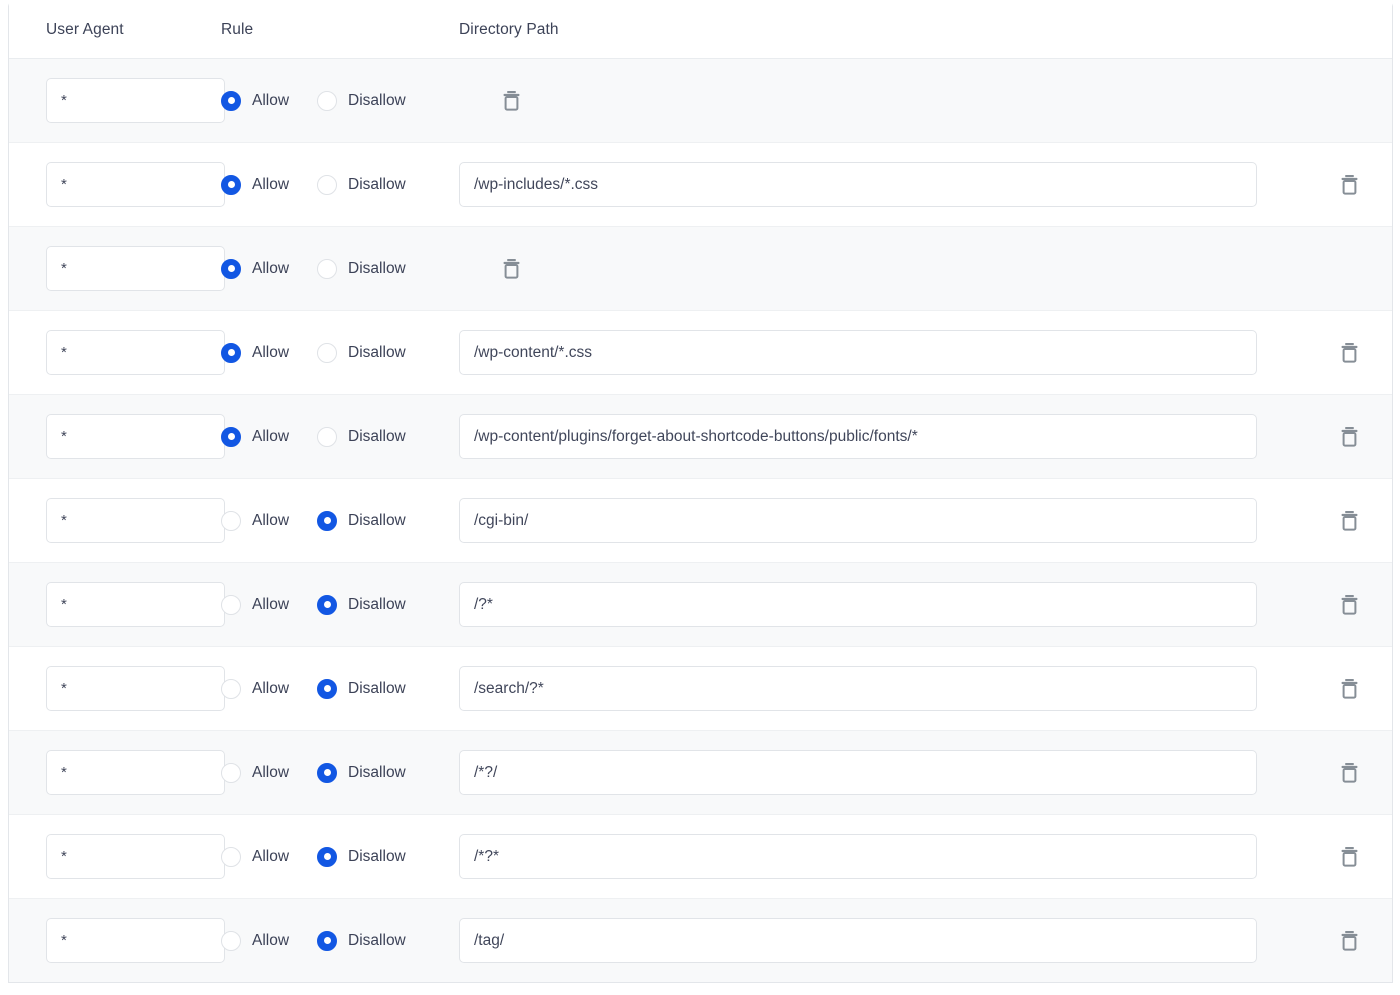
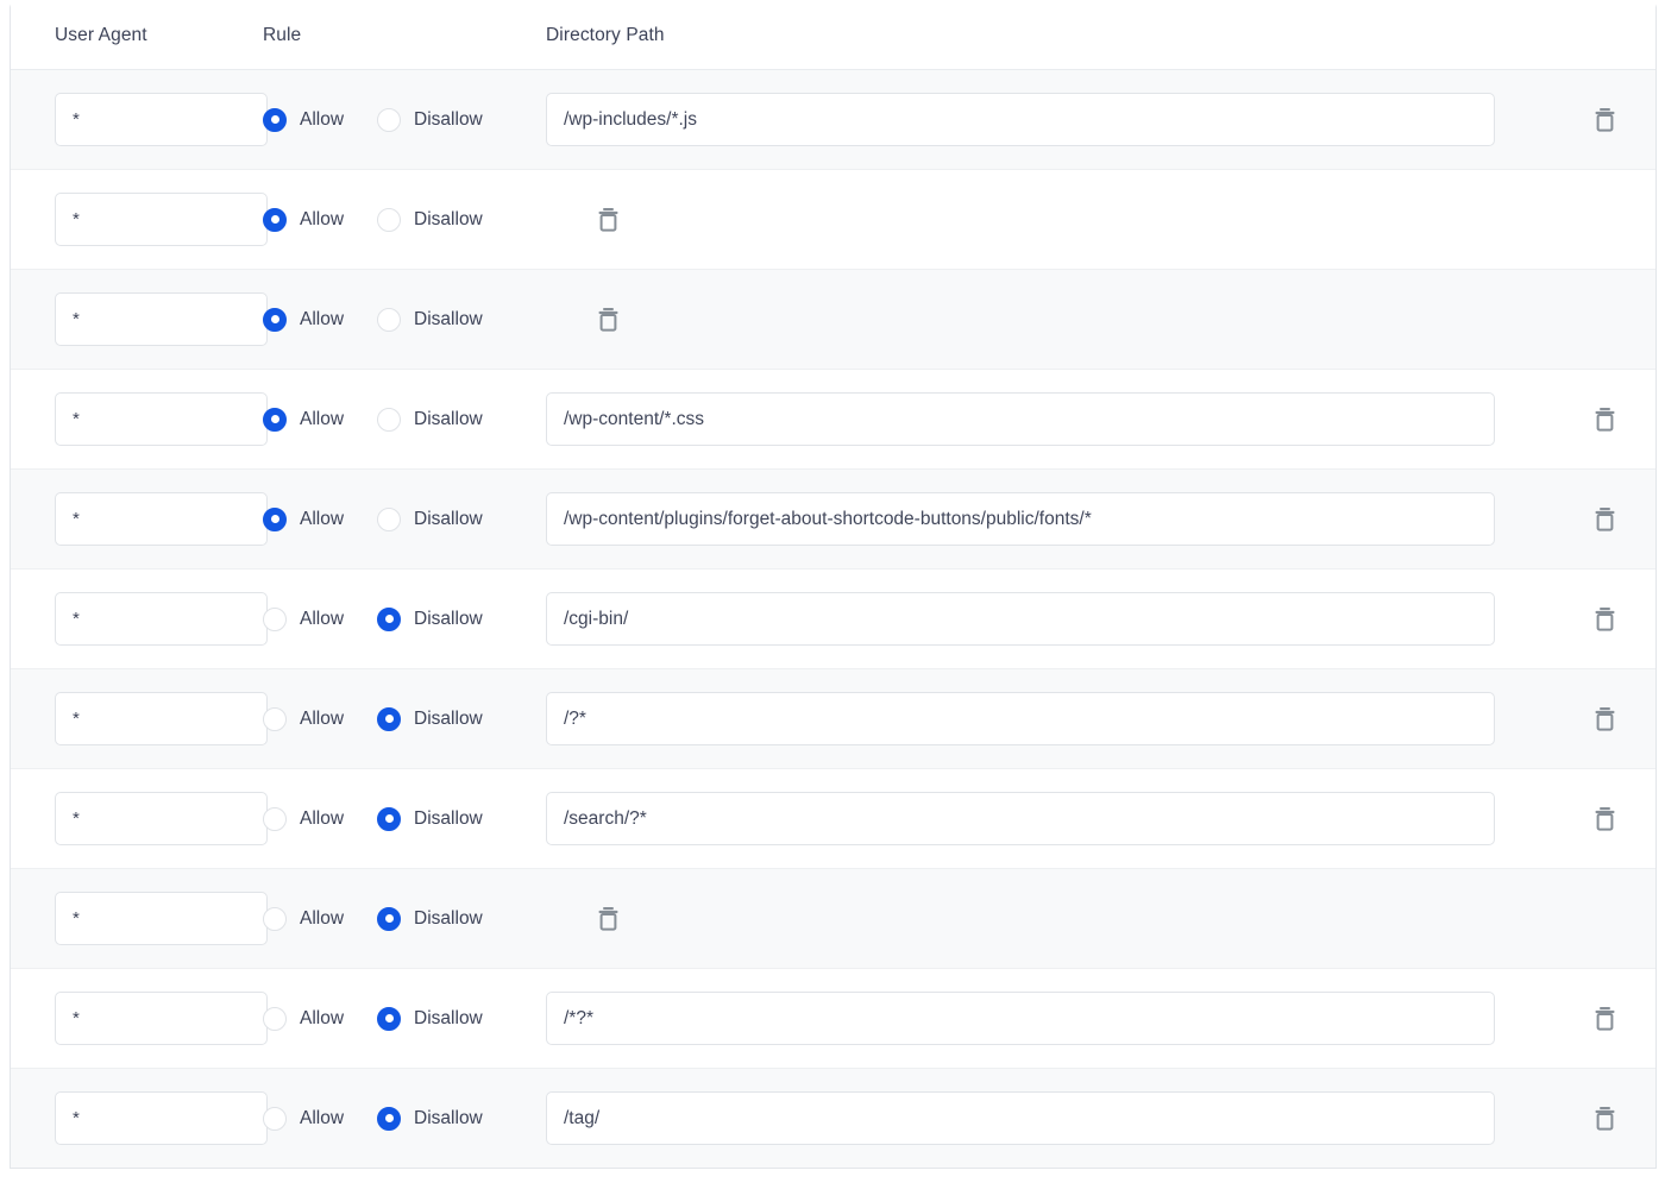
  User Agent
  Rule
  Directory Path
  *
  Allow
  Disallow
+ /wp-includes/*.js
  *
  Allow
  Disallow
- /wp-includes/*.css
  *
  Allow
  Disallow
  *
  Allow
  Disallow
  /wp-content/*.css
  *
  Allow
  Disallow
  /wp-content/plugins/forget-about-shortcode-buttons/public/fonts/*
  *
  Allow
  Disallow
  /cgi-bin/
  *
  Allow
  Disallow
  /?*
  *
  Allow
  Disallow
  /search/?*
  *
  Allow
  Disallow
- /*?/
  *
  Allow
  Disallow
  /*?*
  *
  Allow
  Disallow
  /tag/
